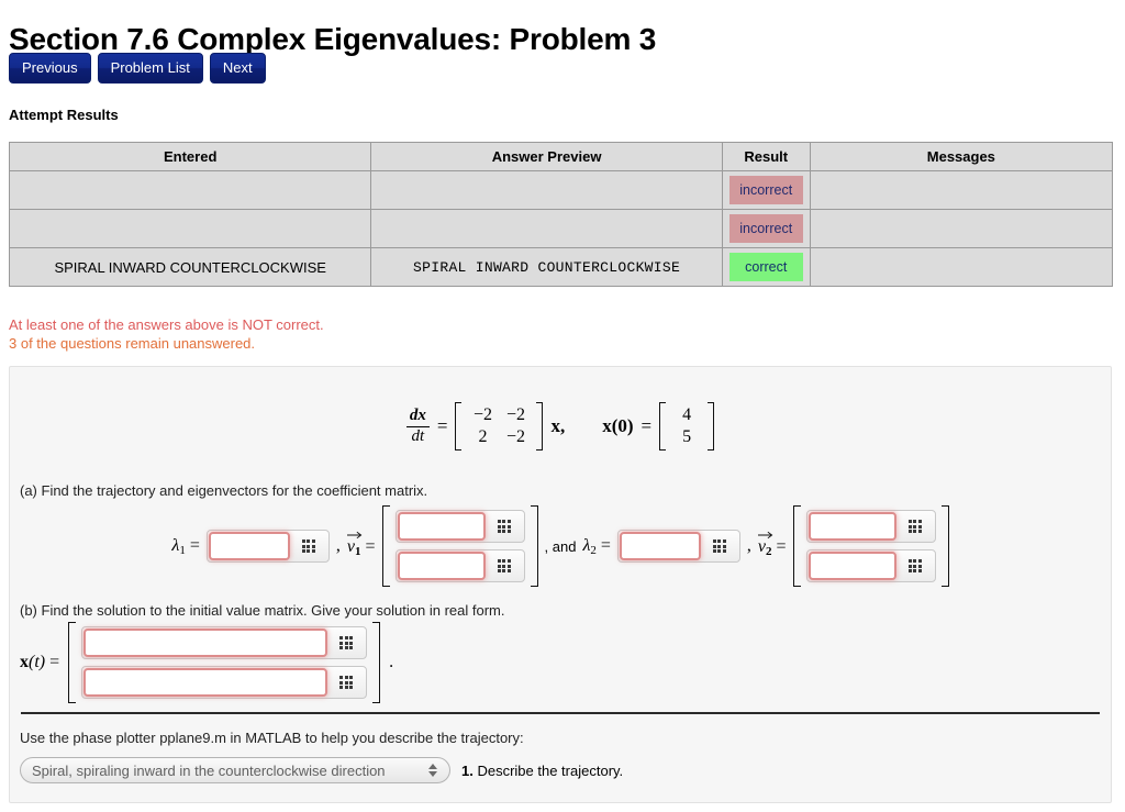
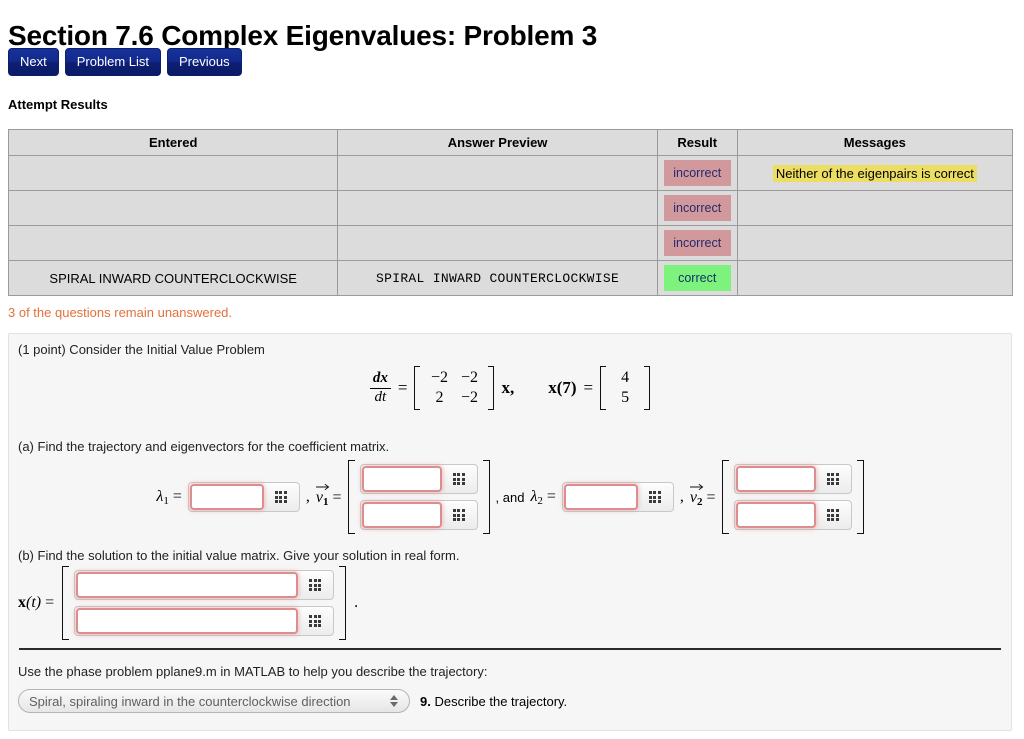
  Section 7.6 Complex Eigenvalues: Problem 3
- Previous
+ Next
  Problem List
- Next
+ Previous
  Attempt Results
  Entered	Answer Preview	Result	Messages
+ 		incorrect	Neither of the eigenpairs is correct
  		incorrect
  		incorrect
  SPIRAL INWARD COUNTERCLOCKWISE	SPIRAL INWARD COUNTERCLOCKWISE	correct
- At least one of the answers above is NOT correct.
  3 of the questions remain unanswered.
+ (1 point) Consider the Initial Value Problem
  dx
  dt
  =
  −2
  −2
  2
  −2
  x,
- x(0)
+ x(7)
  =
  4
  5
  (a) Find the trajectory and eigenvectors for the coefficient matrix.
  λ1 =
  ,
  v1 =
  , and
  λ2 =
  ,
  v2 =
  (b) Find the solution to the initial value matrix. Give your solution in real form.
  x(t) =
  .
- Use the phase plotter pplane9.m in MATLAB to help you describe the trajectory:
+ Use the phase problem pplane9.m in MATLAB to help you describe the trajectory:
  Spiral, spiraling inward in the counterclockwise direction
- 1. Describe the trajectory.
+ 9. Describe the trajectory.
